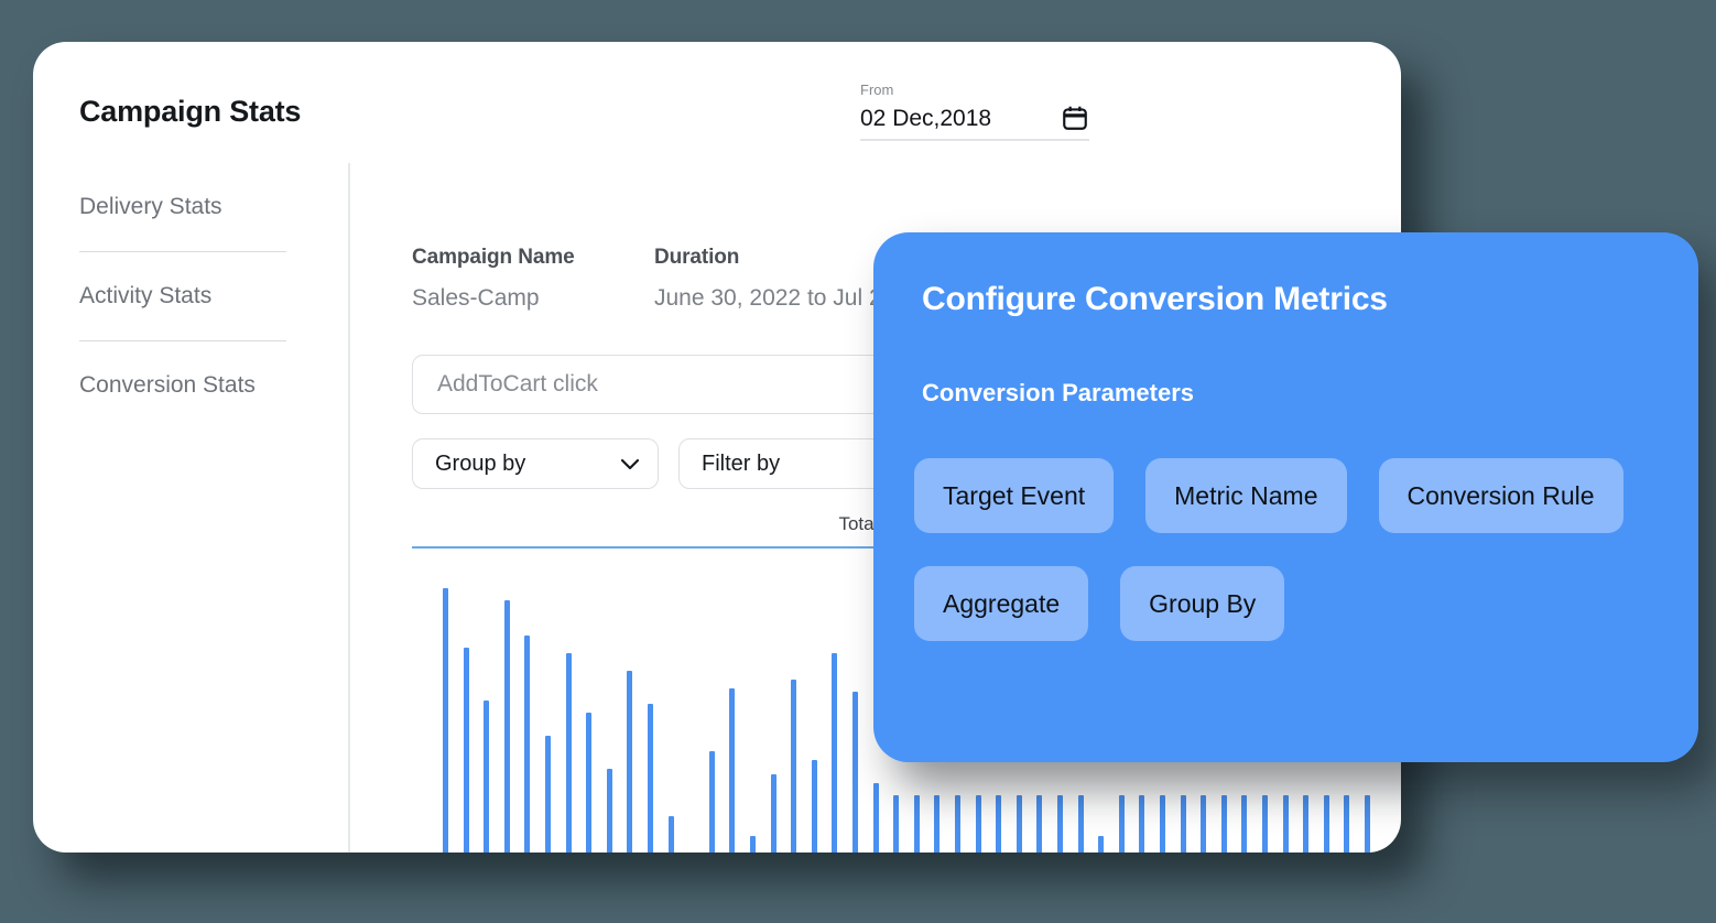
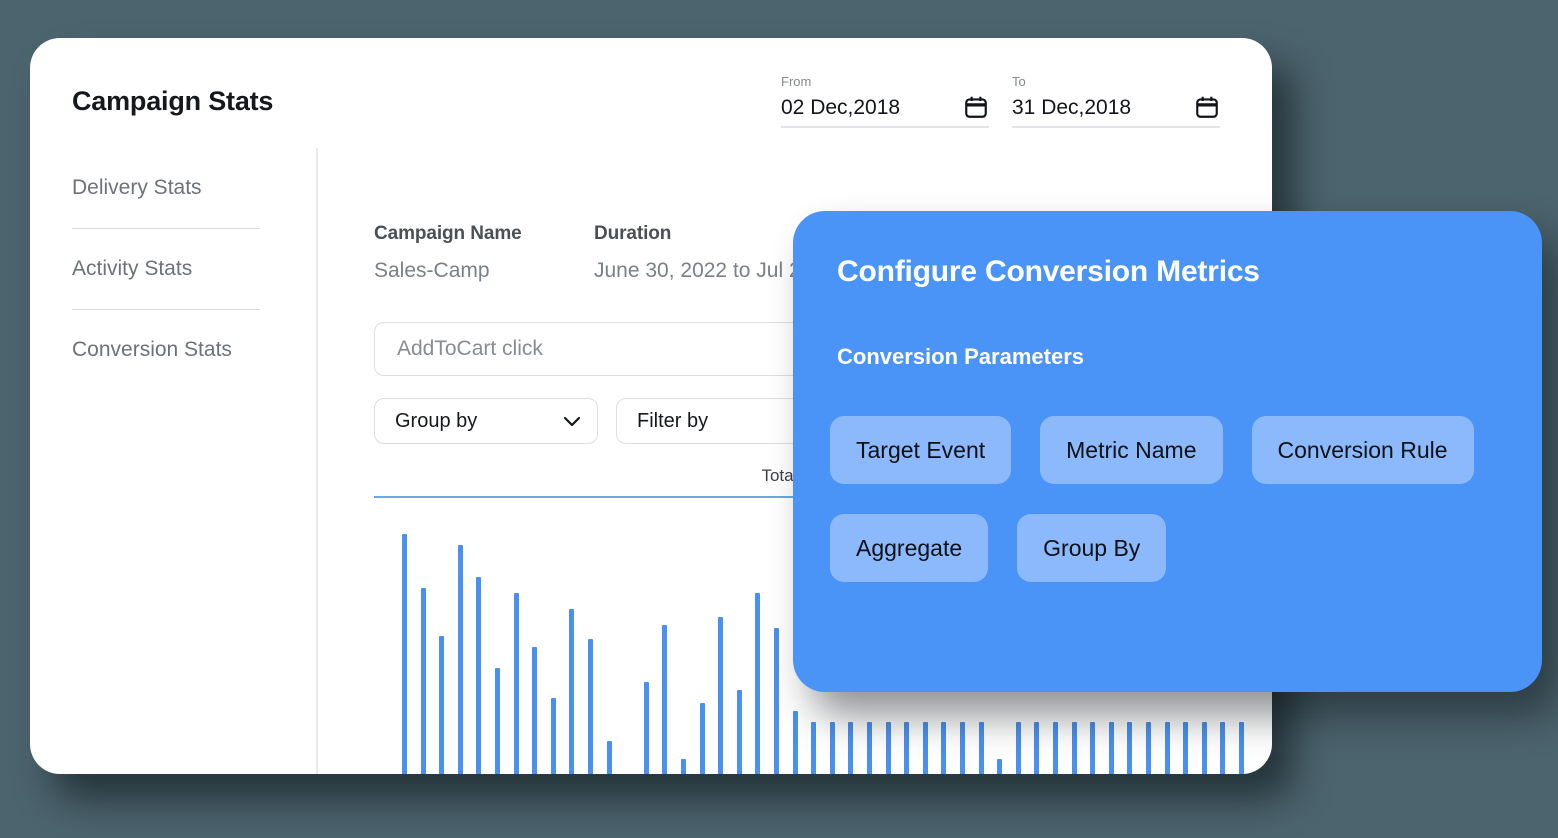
  Campaign Stats
  From
  02 Dec,2018
+ To
+ 31 Dec,2018
  Delivery Stats
  Activity Stats
  Conversion Stats
  Campaign Name
  Sales-Camp
  Duration
  June 30, 2022 to Jul
  AddToCart click
  Group by
  Filter by
  Configure Conversion Metrics
  Conversion Parameters
  Target Event
  Metric Name
  Conversion Rule
  Aggregate
  Group By
